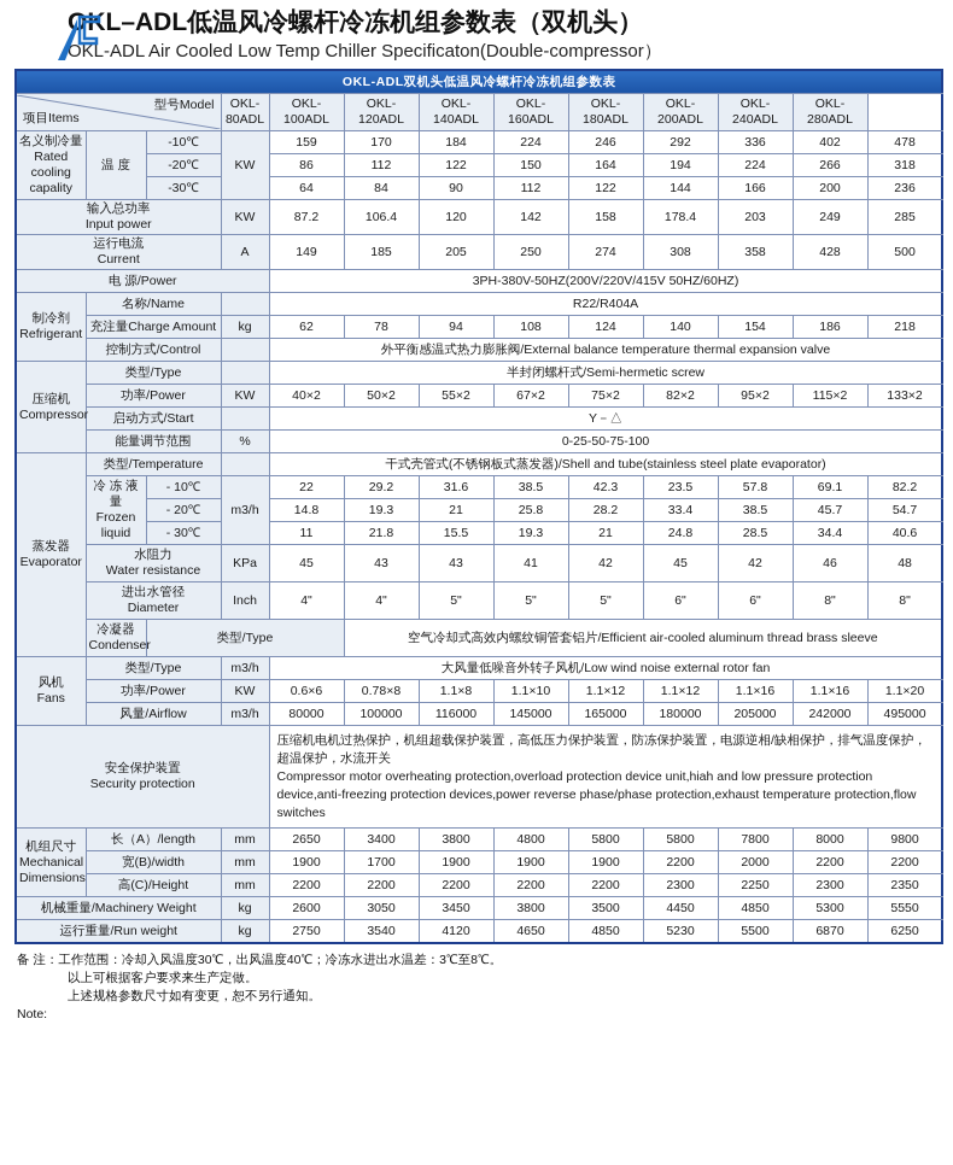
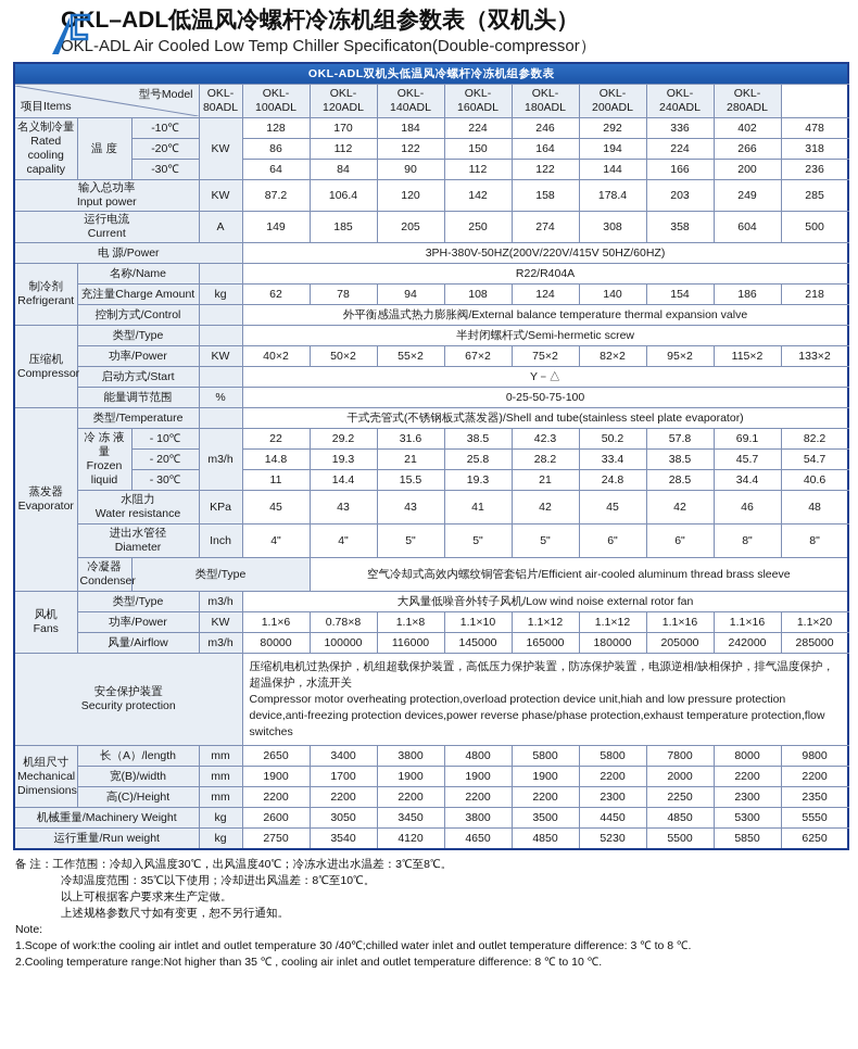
  OL–ADL低温风冷螺杆冷冻机组参数表（双机头）
  OKL-ADL Air Cooled Low Temp Chiller Specificaton(Double-compressor）
  OKL-ADL双机头低温风冷螺杆冷冻机组参数表
  项目Items 型号Model	OKL-80ADL	OKL-100ADL	OKL-120ADL	OKL-140ADL	OKL-160ADL	OKL-180ADL	OKL-200ADL	OKL-240ADL	OKL-280ADL
- 名义制冷量 Rated cooling capality	温 度	-10℃	KW	159	170	184	224	246	292	336	402	478
+ 名义制冷量 Rated cooling capality	温 度	-10℃	KW	128	170	184	224	246	292	336	402	478
  -20℃	86	112	122	150	164	194	224	266	318
  -30℃	64	84	90	112	122	144	166	200	236
  输入总功率 Input power	KW	87.2	106.4	120	142	158	178.4	203	249	285
- 运行电流 Current	A	149	185	205	250	274	308	358	428	500
+ 运行电流 Current	A	149	185	205	250	274	308	358	604	500
  电 源/Power	3PH-380V-50HZ(200V/220V/415V 50HZ/60HZ)
  制冷剂 Refrigerant	名称/Name		R22/R404A
  充注量Charge Amount	kg	62	78	94	108	124	140	154	186	218
  控制方式/Control		外平衡感温式热力膨胀阀/External balance temperature thermal expansion valve
  压缩机 Compressor	类型/Type		半封闭螺杆式/Semi-hermetic screw
  功率/Power	KW	40×2	50×2	55×2	67×2	75×2	82×2	95×2	115×2	133×2
  启动方式/Start		Y－△
  能量调节范围	%	0-25-50-75-100
  蒸发器 Evaporator	类型/Temperature		干式壳管式(不锈钢板式蒸发器)/Shell and tube(stainless steel plate evaporator)
- 冷 冻 液 量 Frozen liquid	- 10℃	m3/h	22	29.2	31.6	38.5	42.3	23.5	57.8	69.1	82.2
+ 冷 冻 液 量 Frozen liquid	- 10℃	m3/h	22	29.2	31.6	38.5	42.3	50.2	57.8	69.1	82.2
  - 20℃	14.8	19.3	21	25.8	28.2	33.4	38.5	45.7	54.7
- - 30℃	11	21.8	15.5	19.3	21	24.8	28.5	34.4	40.6
+ - 30℃	11	14.4	15.5	19.3	21	24.8	28.5	34.4	40.6
  水阻力 Water resistance	KPa	45	43	43	41	42	45	42	46	48
  进出水管径 Diameter	Inch	4"	4"	5"	5"	5"	6"	6"	8"	8"
  冷凝器 Condenser	类型/Type	空气冷却式高效内螺纹铜管套铝片/Efficient air-cooled aluminum thread brass sleeve
  风机 Fans	类型/Type	m3/h	大风量低噪音外转子风机/Low wind noise external rotor fan
- 功率/Power	KW	0.6×6	0.78×8	1.1×8	1.1×10	1.1×12	1.1×12	1.1×16	1.1×16	1.1×20
+ 功率/Power	KW	1.1×6	0.78×8	1.1×8	1.1×10	1.1×12	1.1×12	1.1×16	1.1×16	1.1×20
- 风量/Airflow	m3/h	80000	100000	116000	145000	165000	180000	205000	242000	495000
+ 风量/Airflow	m3/h	80000	100000	116000	145000	165000	180000	205000	242000	285000
  安全保护装置 Security protection	压缩机电机过热保护，机组超载保护装置，高低压力保护装置，防冻保护装置，电源逆相/缺相保护，排气温度保护，超温保护，水流开关 Compressor motor overheating protection,overload protection device unit,hiah and low pressure protection device,anti-freezing protection devices,power reverse phase/phase protection,exhaust temperature protection,flow switches
  机组尺寸 Mechanical Dimensions	长（A）/length	mm	2650	3400	3800	4800	5800	5800	7800	8000	9800
  宽(B)/width	mm	1900	1700	1900	1900	1900	2200	2000	2200	2200
  高(C)/Height	mm	2200	2200	2200	2200	2200	2300	2250	2300	2350
  机械重量/Machinery Weight	kg	2600	3050	3450	3800	3500	4450	4850	5300	5550
- 运行重量/Run weight	kg	2750	3540	4120	4650	4850	5230	5500	6870	6250
+ 运行重量/Run weight	kg	2750	3540	4120	4650	4850	5230	5500	5850	6250
  备 注：工作范围：冷却入风温度30℃，出风温度40℃；冷冻水进出水温差：3℃至8℃。
+ 冷却温度范围：35℃以下使用；冷却进出风温差：8℃至10℃。
  以上可根据客户要求来生产定做。
  上述规格参数尺寸如有变更，恕不另行通知。
  Note:
+ 1.Scope of work:the cooling air intlet and outlet temperature 30 /40℃;chilled water inlet and outlet temperature difference: 3 ℃ to 8 ℃.
+ 2.Cooling temperature range:Not higher than 35 ℃ , cooling air inlet and outlet temperature difference: 8 ℃ to 10 ℃.
